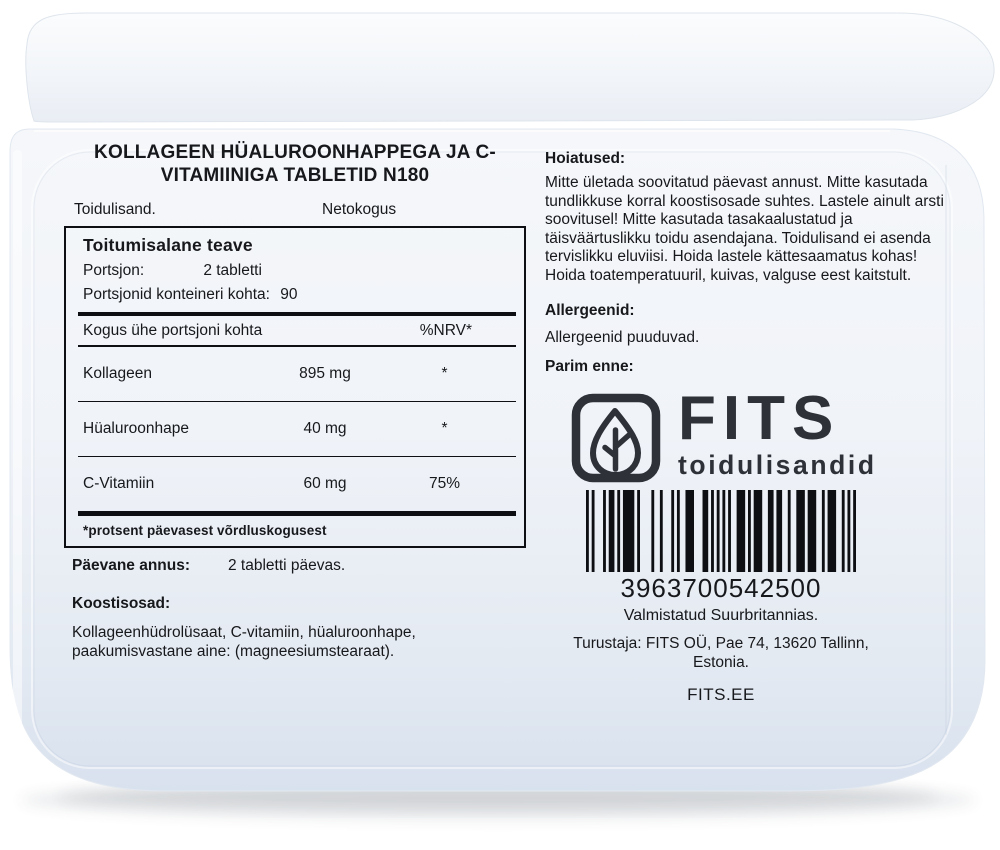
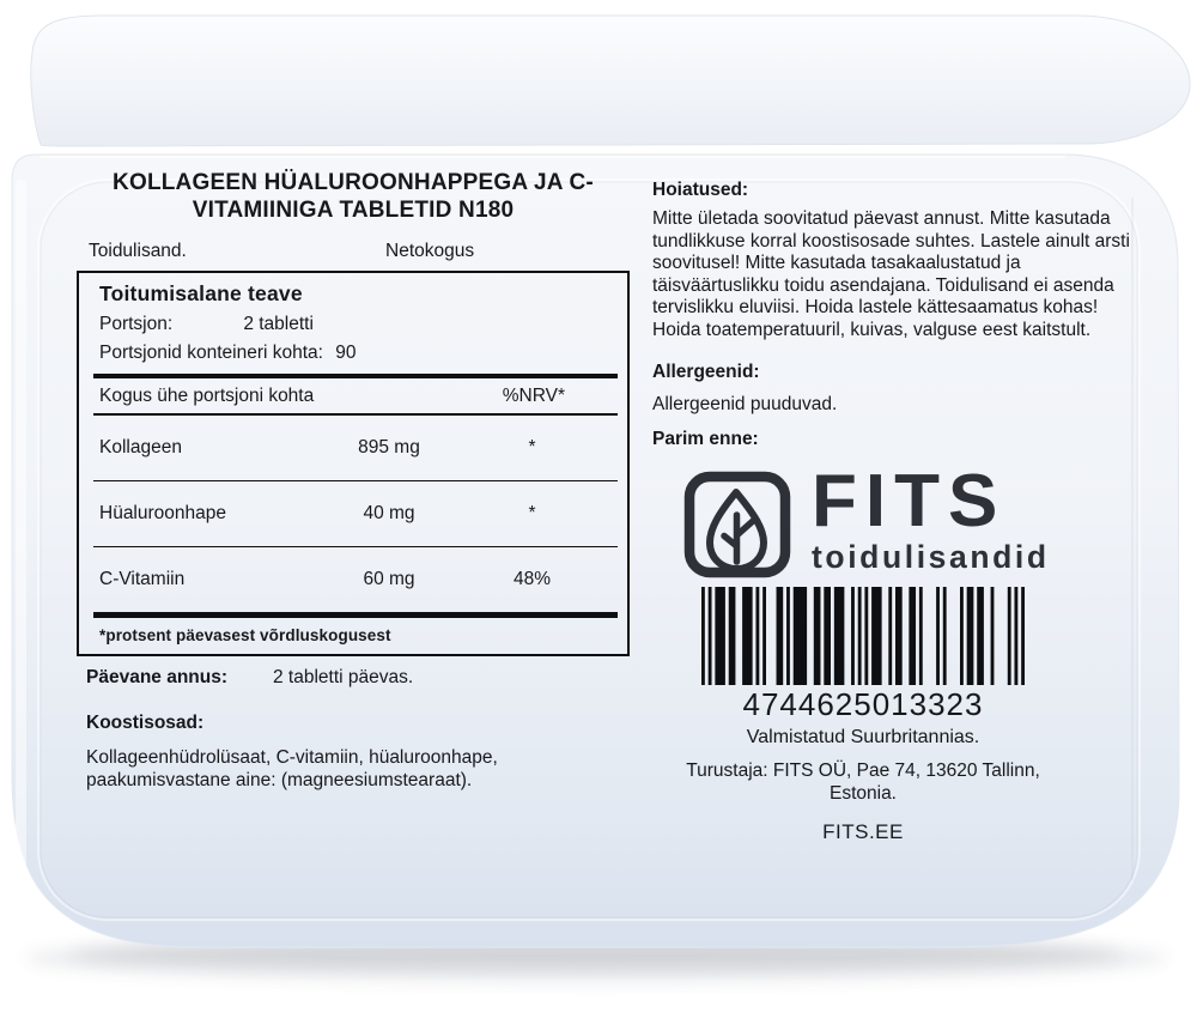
  KOLLAGEEN HÜALUROONHAPPEGA JA C-VITAMIINIGA TABLETID N180
  Toidulisand.
  Netokogus
  Toitumisalane teave
  Portsjon: 2 tabletti
  Portsjonid konteineri kohta: 90
  Kogus ühe portsjoni kohta
  %NRV*
  Kollageen
  895 mg
  *
  Hüaluroonhape
  40 mg
  *
  C-Vitamiin
  60 mg
- 75%
+ 48%
  *protsent päevasest võrdluskogusest
  Päevane annus:
  2 tabletti päevas.
  Koostisosad:
  Kollageenhüdrolüsaat, C-vitamiin, hüaluroonhape, paakumisvastane aine: (magneesiumstearaat).
  Hoiatused:
  Mitte ületada soovitatud päevast annust. Mitte kasutada tundlikkuse korral koostisosade suhtes. Lastele ainult arsti soovitusel! Mitte kasutada tasakaalustatud ja täisväärtuslikku toidu asendajana. Toidulisand ei asenda tervislikku eluviisi. Hoida lastele kättesaamatus kohas! Hoida toatemperatuuril, kuivas, valguse eest kaitstult.
  Allergeenid:
  Allergeenid puuduvad.
  Parim enne:
  FITS
  toidulisandid
- 3963700542500
+ 4744625013323
  Valmistatud Suurbritannias.
  Turustaja: FITS OÜ, Pae 74, 13620 Tallinn,
  Estonia.
  FITS.EE
